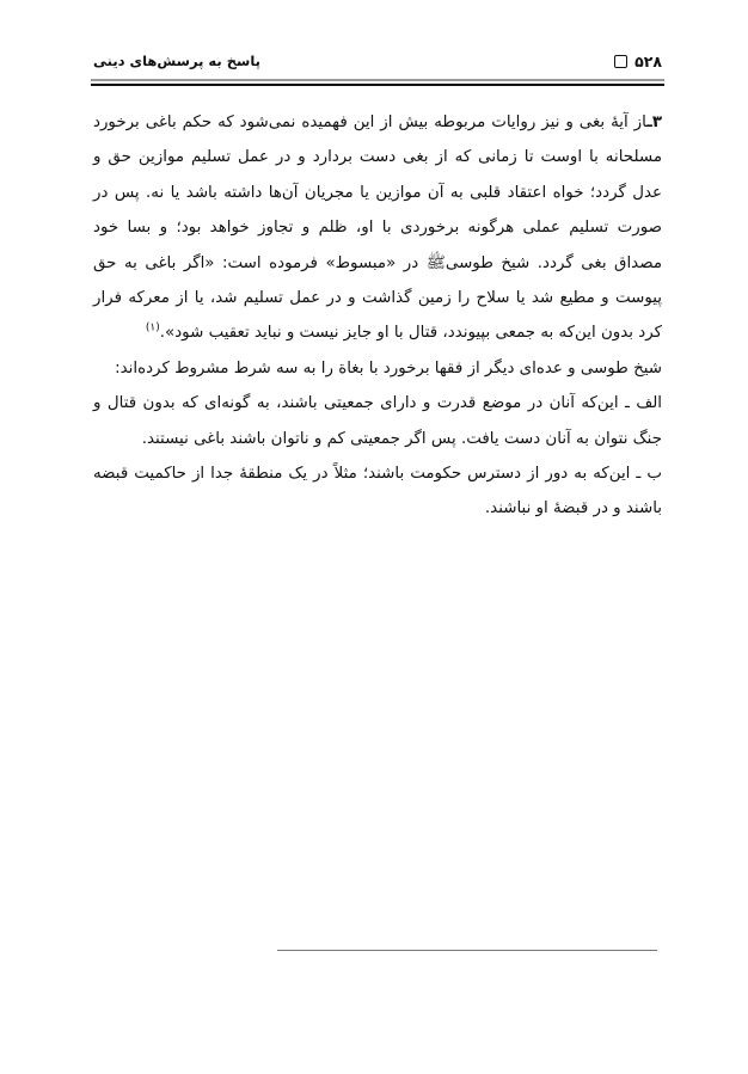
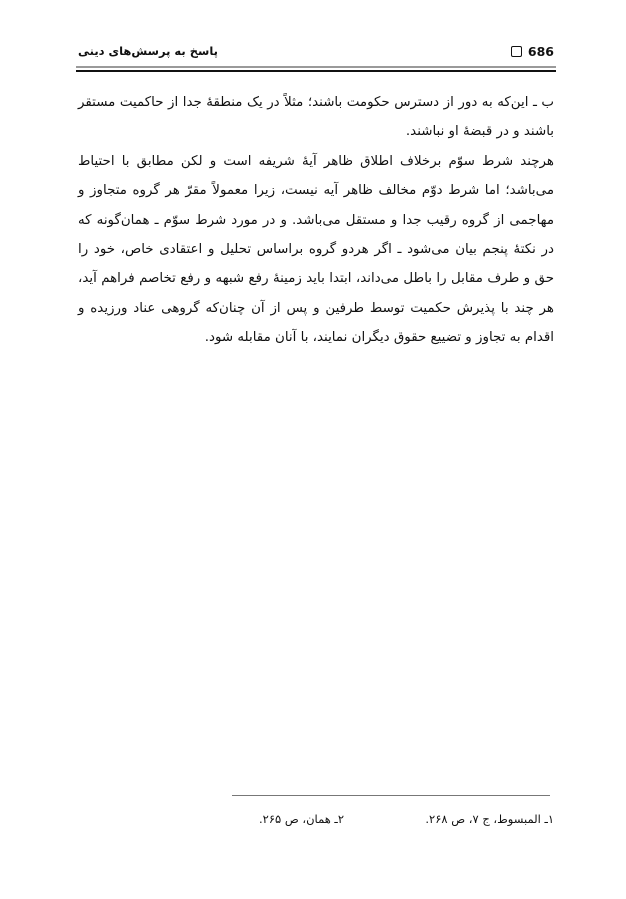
- ۵۲۸
+ 686
  پاسخ به پرسش‌های دینی
- ۳ـاز آیهٔ بغی و نیز روایات مربوطه بیش از این فهمیده نمی‌شود که حکم باغی برخورد مسلحانه با اوست تا زمانی که از بغی دست بردارد و در عمل تسلیم موازین حق و عدل گردد؛ خواه اعتقاد قلبی به آن موازین یا مجریان آن‌ها داشته باشد یا نه. پس در صورت تسلیم عملی هرگونه برخوردی با او، ظلم و تجاوز خواهد بود؛ و بسا خود مصداق بغی گردد. شیخ طوسیﷺ در «مبسوط» فرموده است: «اگر باغی به حق پیوست و مطیع شد یا سلاح را زمین گذاشت و در عمل تسلیم شد، یا از معرکه فرار کرد بدون این‌که به جمعی بپیوندد، قتال با او جایز نیست و نباید تعقیب شود».(۱)
- شیخ طوسی و عده‌ای دیگر از فقها برخورد با بغاة را به سه شرط مشروط کرده‌اند:
- الف ـ این‌که آنان در موضع قدرت و دارای جمعیتی باشند، به گونه‌ای که بدون قتال و جنگ نتوان به آنان دست یافت. پس اگر جمعیتی کم و ناتوان باشند باغی نیستند.
- ب ـ این‌که به دور از دسترس حکومت باشند؛ مثلاً در یک منطقهٔ جدا از حاکمیت قبضه باشند و در قبضهٔ او نباشند.
+ ب ـ این‌که به دور از دسترس حکومت باشند؛ مثلاً در یک منطقهٔ جدا از حاکمیت مستقر باشند و در قبضهٔ او نباشند.
+ هرچند شرط سوّم برخلاف اطلاق ظاهر آیهٔ شریفه است و لکن مطابق با احتیاط می‌باشد؛ اما شرط دوّم مخالف ظاهر آیه نیست، زیرا معمولاً مقرّ هر گروه متجاوز و مهاجمی از گروه رقیب جدا و مستقل می‌باشد. و در مورد شرط سوّم ـ همان‌گونه که در نکتهٔ پنجم بیان می‌شود ـ اگر هردو گروه براساس تحلیل و اعتقادی خاص، خود را حق و طرف مقابل را باطل می‌داند، ابتدا باید زمینهٔ رفع شبهه و رفع تخاصم فراهم آید، هر چند با پذیرش حکمیت توسط طرفین و پس از آن چنان‌که گروهی عناد ورزیده و اقدام به تجاوز و تضییع حقوق دیگران نمایند، با آنان مقابله شود.
+ ۱ـ المبسوط، ج ۷، ص ۲۶۸.
+ ۲ـ همان، ص ۲۶۵.
